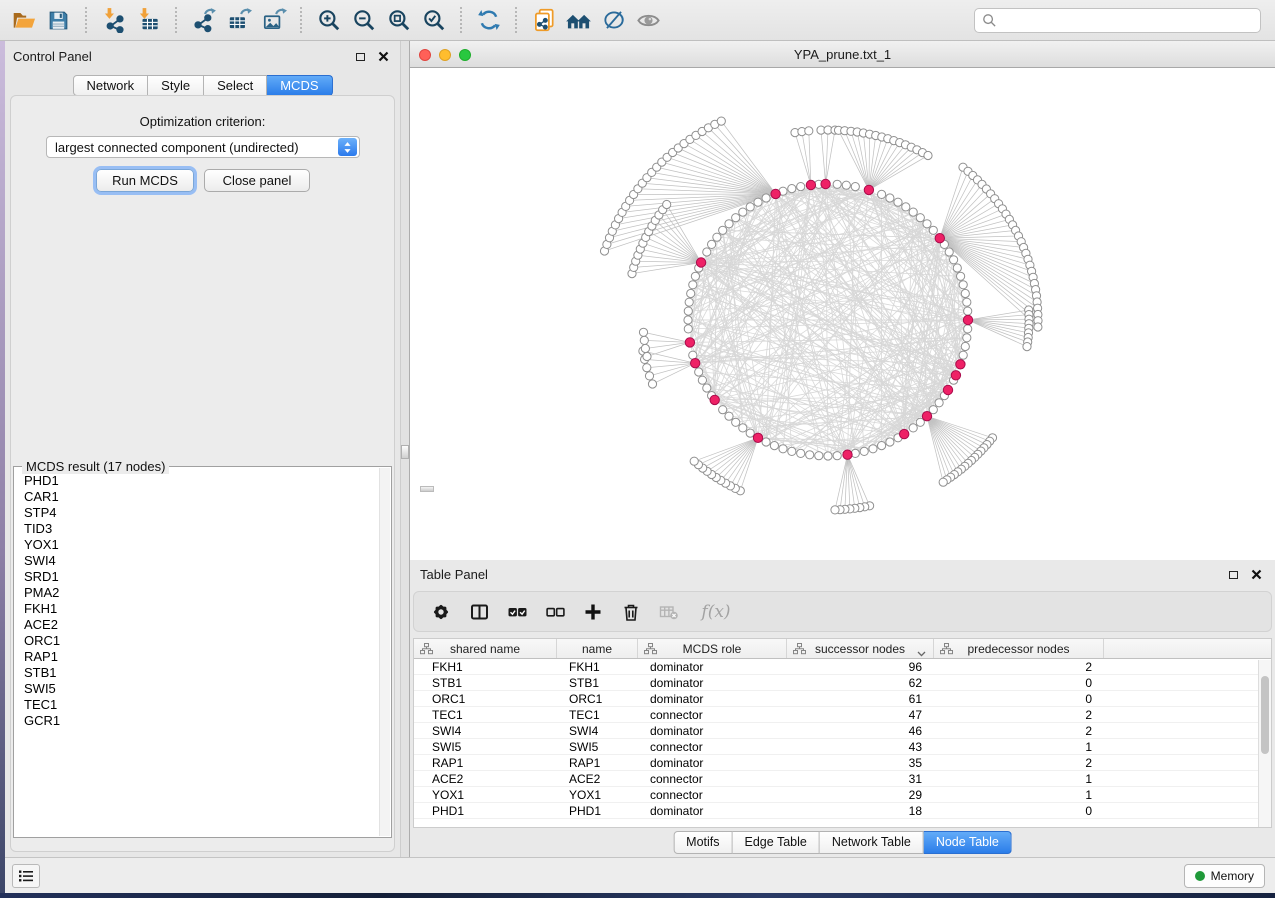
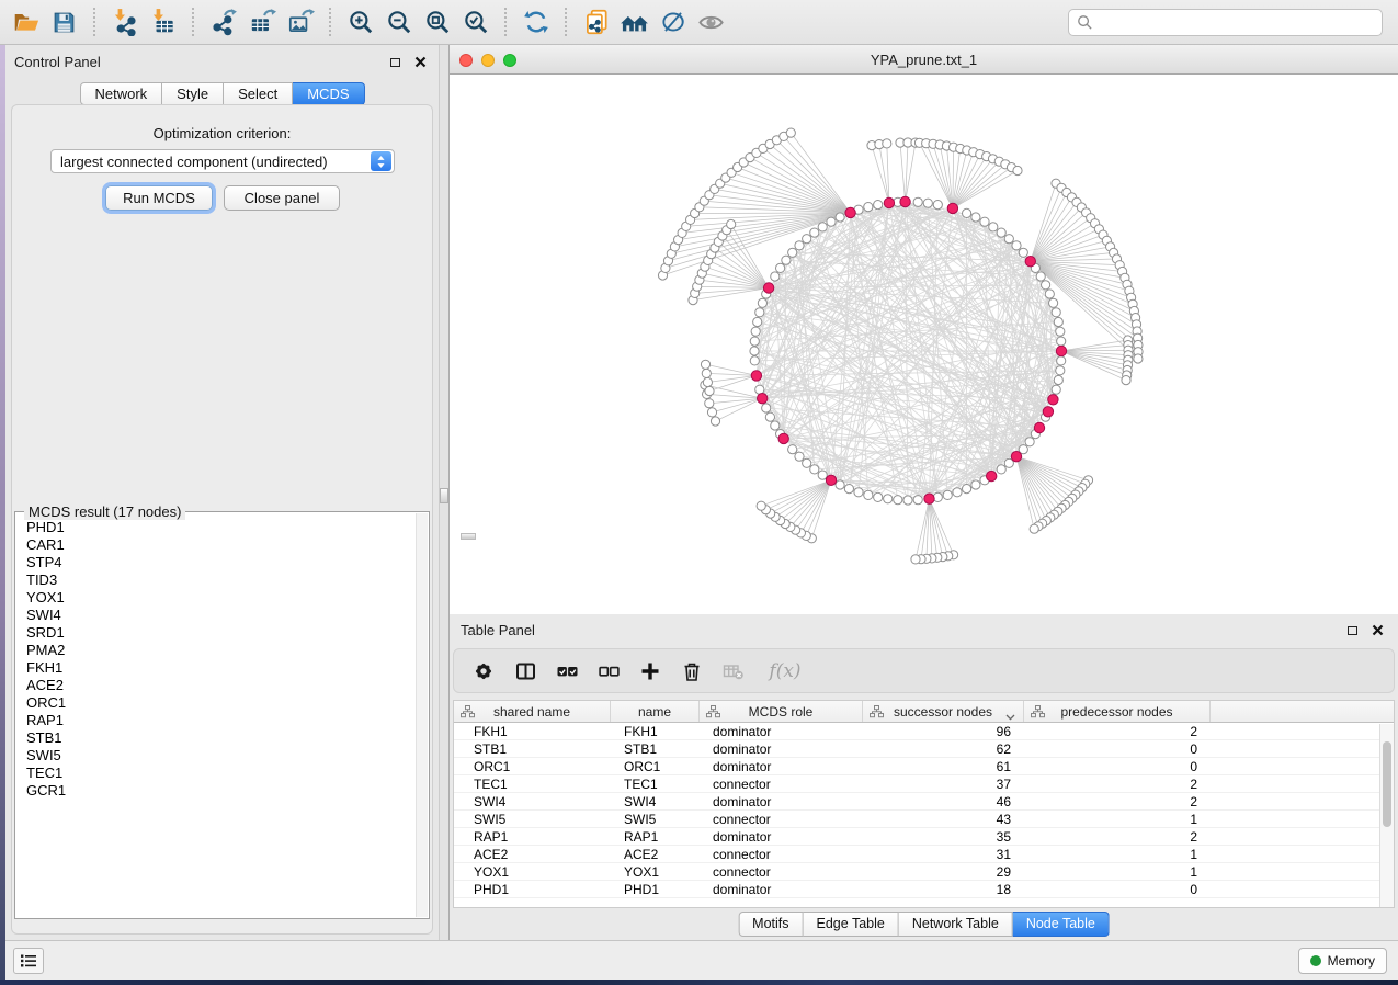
  Control Panel
  Network
  Style
  Select
  MCDS
  Optimization criterion:
  largest connected component (undirected)
  Run MCDS
  Close panel
  MCDS result (17 nodes)
  PHD1
  CAR1
  STP4
  TID3
  YOX1
  SWI4
  SRD1
  PMA2
  FKH1
  ACE2
  ORC1
  RAP1
  STB1
  SWI5
  TEC1
  GCR1
  YPA_prune.txt_1
  Table Panel
  f(x)
  shared name
  name
  MCDS role
  successor nodes
  predecessor nodes
  FKH1
  FKH1
  dominator
  96
  2
  STB1
  STB1
  dominator
  62
  0
  ORC1
  ORC1
  dominator
  61
  0
  TEC1
  TEC1
  connector
- 47
+ 37
  2
  SWI4
  SWI4
  dominator
  46
  2
  SWI5
  SWI5
  connector
  43
  1
  RAP1
  RAP1
  dominator
  35
  2
  ACE2
  ACE2
  connector
  31
  1
  YOX1
  YOX1
  connector
  29
  1
  PHD1
  PHD1
  dominator
  18
  0
  Motifs
  Edge Table
  Network Table
  Node Table
  Memory
